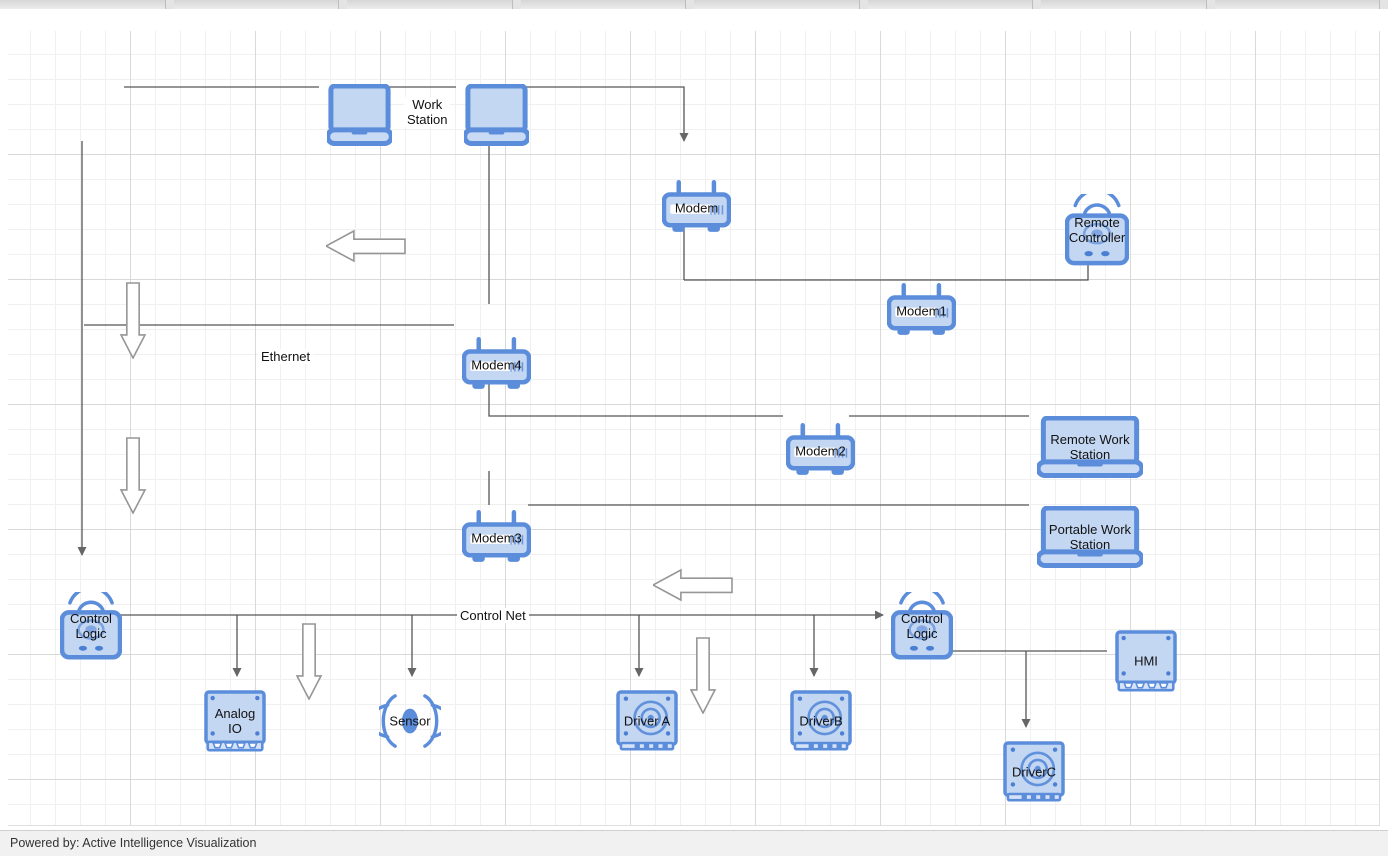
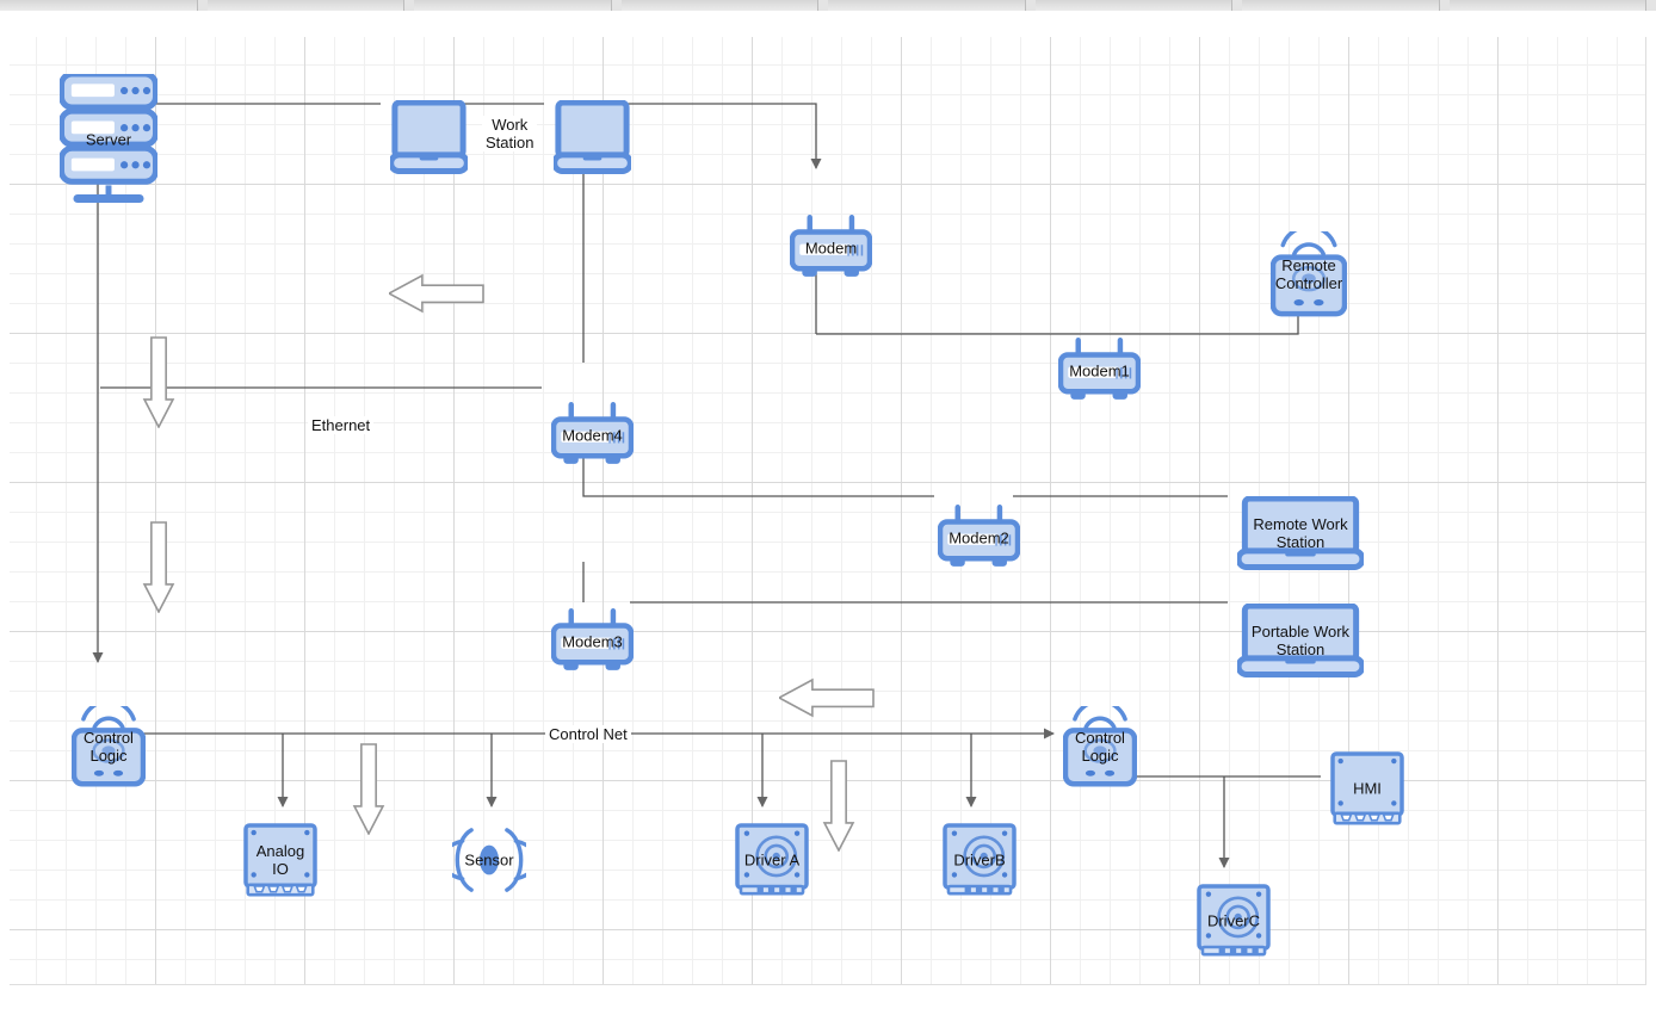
+ Server
  Modem
  Remote
  Controller
  Modem1
  Modem4
  Modem2
  Remote Work
  Station
  Modem3
  Portable Work
  Station
  Control
  Logic
  Control
  Logic
  HMI
  Analog
  IO
  Sensor
  Driver A
  DriverB
  DriverC
  Work
  Station
  Ethernet
  Control Net
- Powered by: Active Intelligence Visualization
